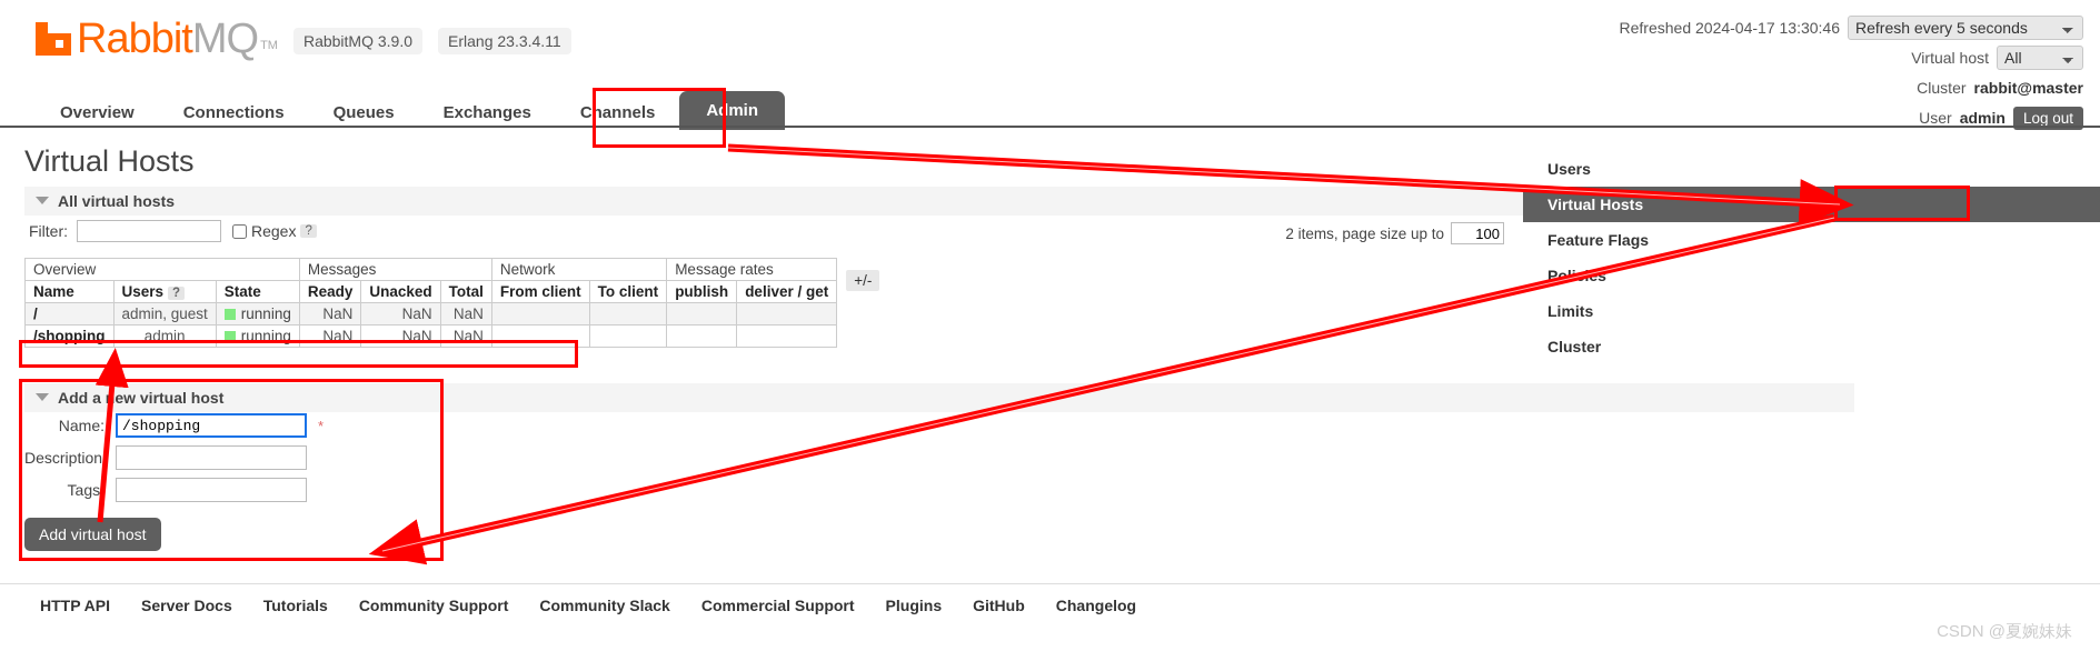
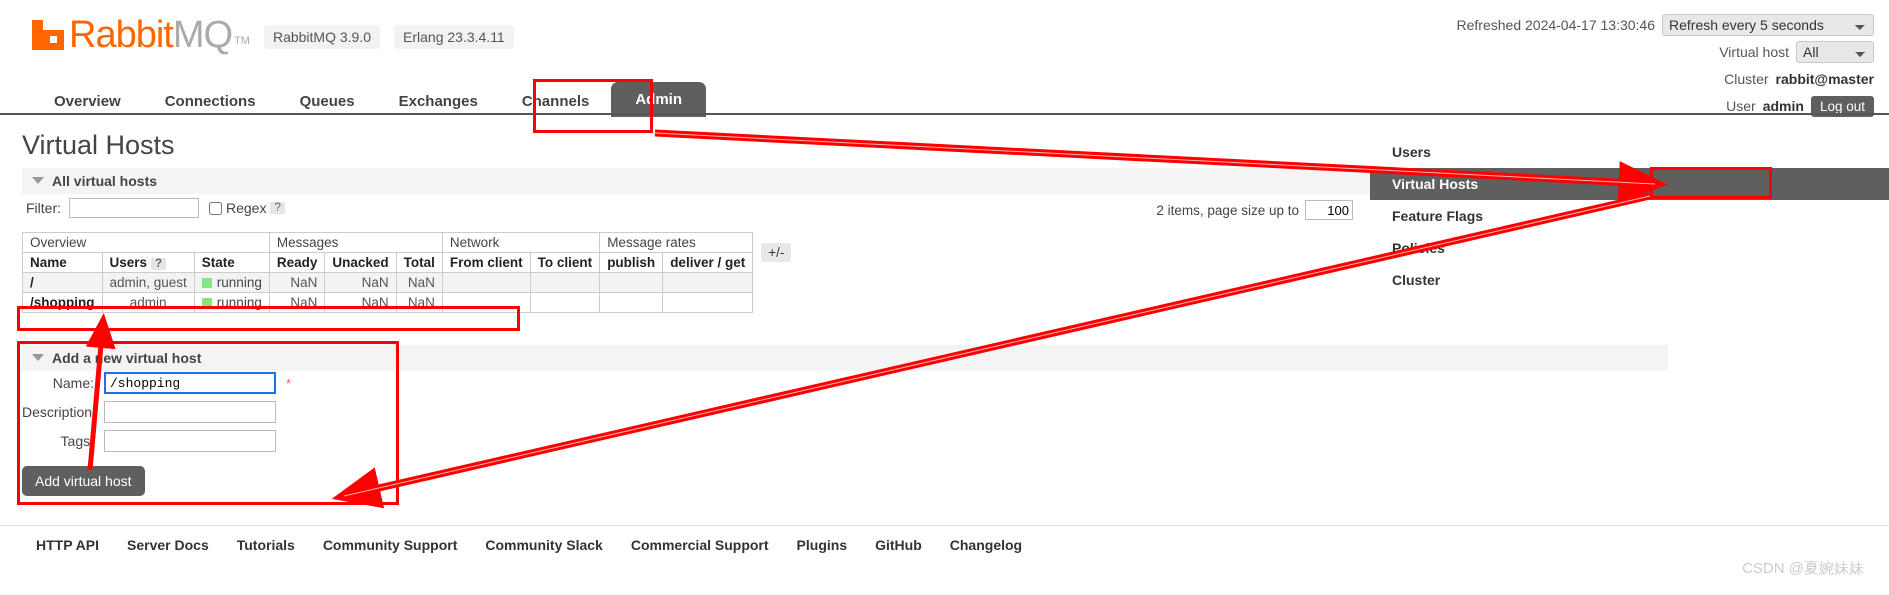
  Rabbit
  MQ
  TM
  RabbitMQ 3.9.0
  Erlang 23.3.4.11
  Refreshed 2024-04-17 13:30:46
  Refresh every 5 seconds
  Virtual host
  All
  Cluster
  rabbit@master
  User
  admin
  Log out
  Overview
  Connections
  Queues
  Exchanges
  Channels
  Admin
  Virtual Hosts
  All virtual hosts
  Filter:
  Regex
  ?
  2 items, page size up to
  100
  Overview	Messages	Network	Message rates	+/-
  Name	Users ?	State	Ready	Unacked	Total	From client	To client	publish	deliver / get
  /	admin, guest	running	NaN	NaN	NaN
  /shopping	admin	running	NaN	NaN	NaN
  Add aew virtual host
  Name:
  /shopping
  *
  Description
  Tags
  Add virtual host
  Users
  Virtual Hosts
  Feature Flags
- Limits
  Cluster
  HTTP API
  Server Docs
  Tutorials
  Community Support
  Community Slack
  Commercial Support
  Plugins
  GitHub
  Changelog
  CSDN @夏婉妹妹
